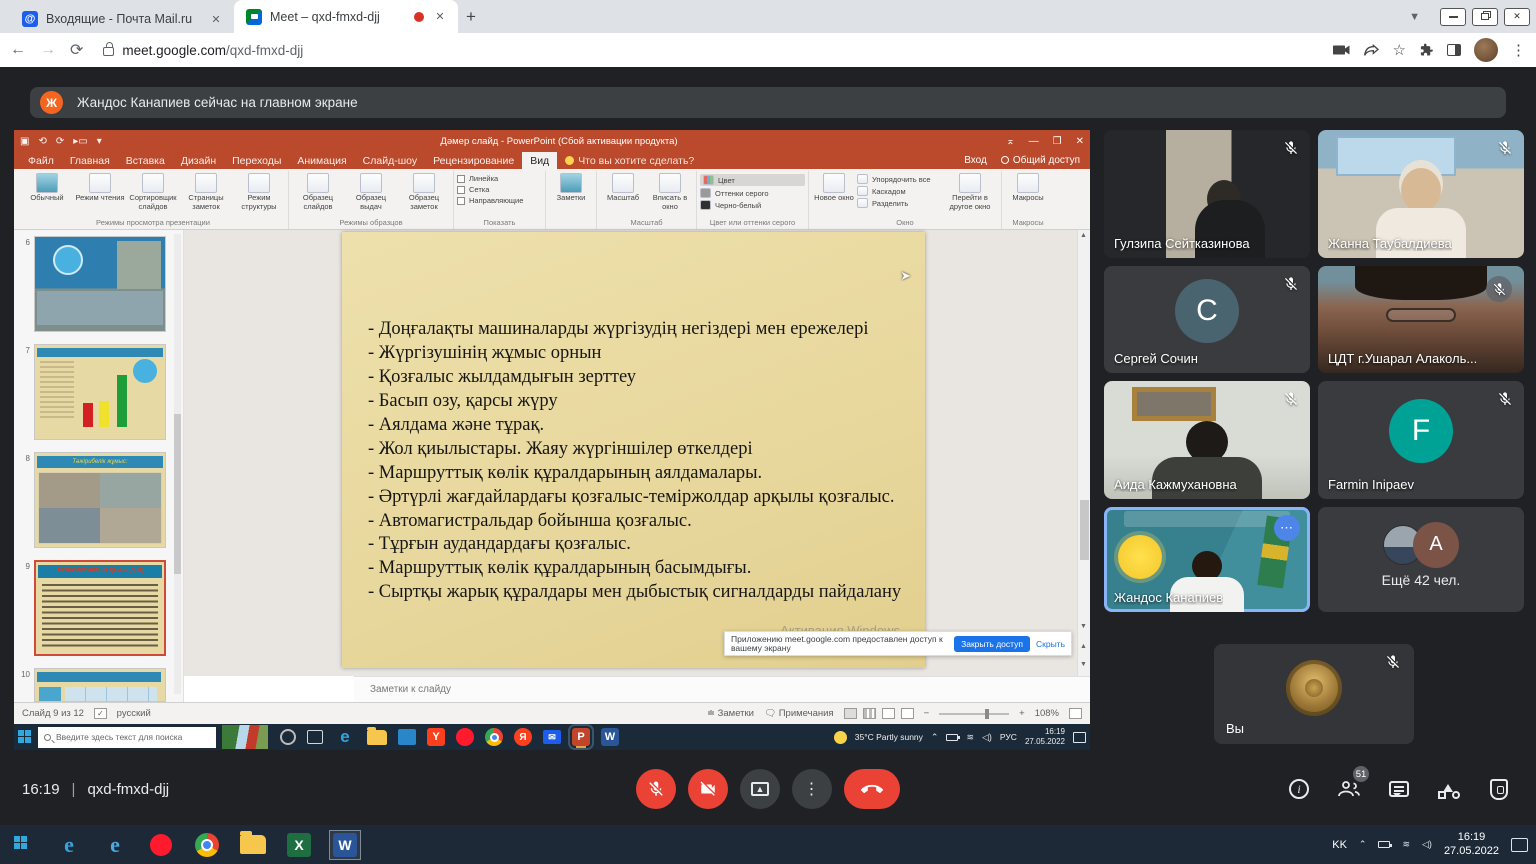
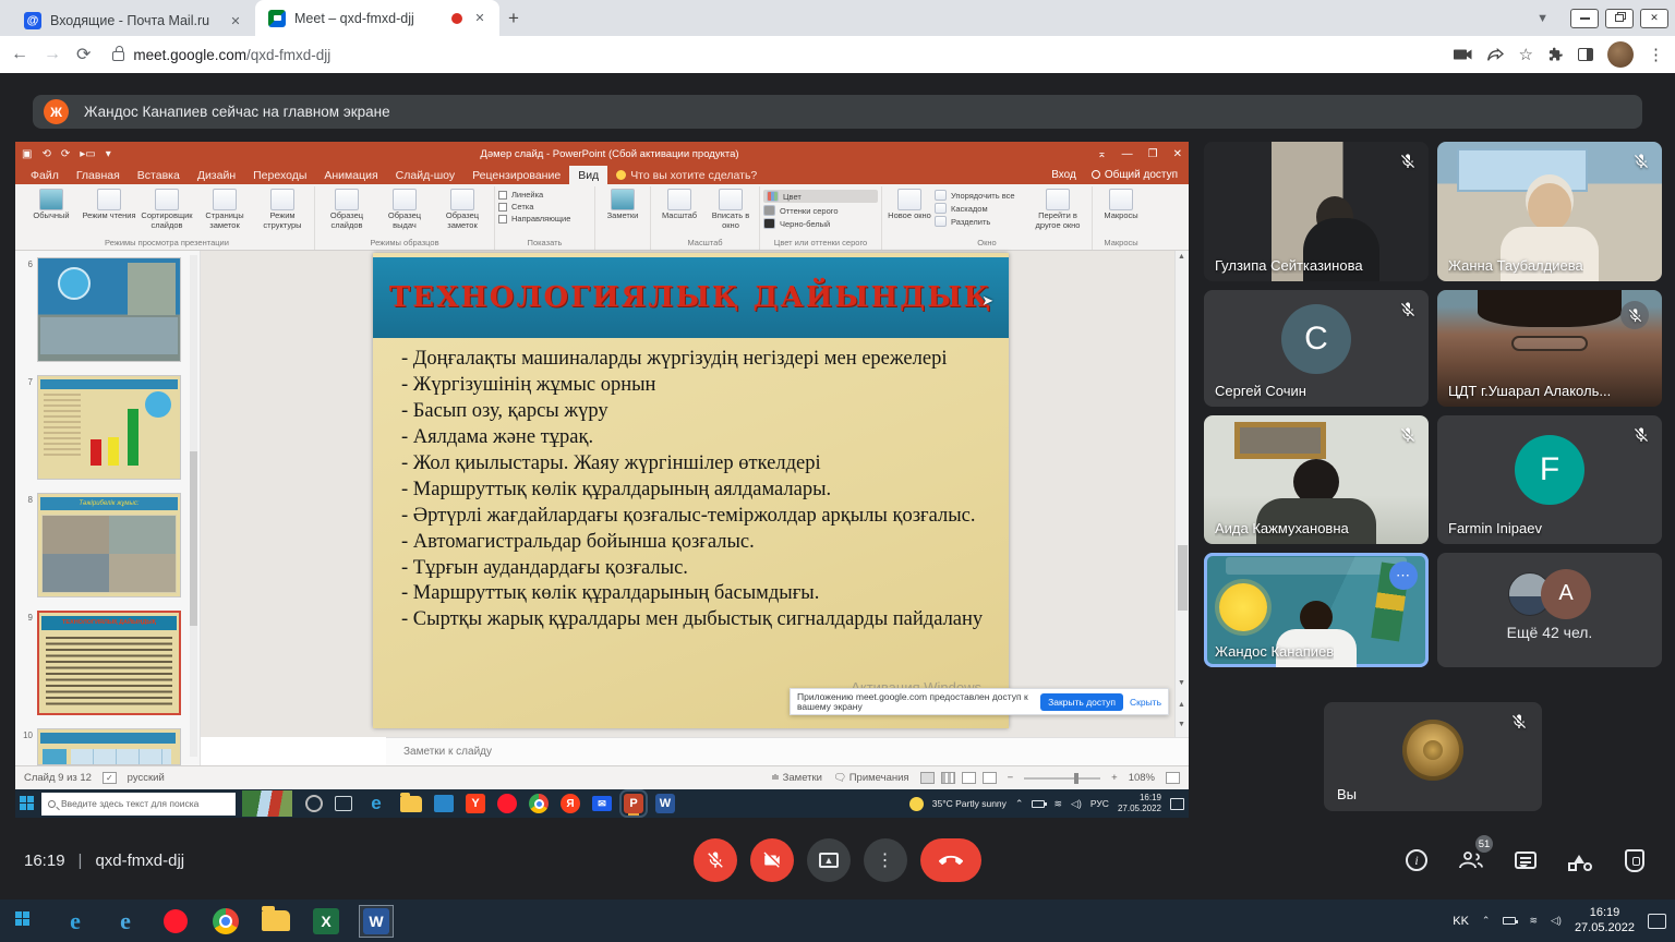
  @
  Входящие - Почта Mail.ru
  ✕
  Meet – qxd-fmxd-djj
  ✕
  +
  ▼
  ✕
  ←
  →
  ⟳
  meet.google.com/qxd-fmxd-djj
  ☆
  ⋮
  Ж
  Жандос Канапиев сейчас на главном экране
  ▣
  ⟲
  ⟳
  ▸▭
  ▾
  Дәмер слайд - PowerPoint (Сбой активации продукта)
  ⌅
  —
  ❐
  ✕
  Файл
  Главная
  Вставка
  Дизайн
  Переходы
  Анимация
  Слайд-шоу
  Рецензирование
  Вид
  Что вы хотите сделать?
  Вход
  Общий доступ
  Обычный
  Режим чтения
  Сортировщик слайдов
  Страницы заметок
  Режим структуры
  Режимы просмотра презентации
  Образец слайдов
  Образец выдач
  Образец заметок
  Режимы образцов
  Линейка
  Сетка
  Направляющие
  Показать
  Заметки
  Масштаб
  Вписать в окно
  Масштаб
  Цвет
  Оттенки серого
  Черно-белый
  Цвет или оттенки серого
  Новое окно
  Упорядочить все
  Каскадом
  Разделить
  Перейти в другое окно
  Окно
  Макросы
  Макросы
  6
  7
  8
  9
  10
+ ТЕХНОЛОГИЯЛЫҚ ДАЙЫНДЫҚ
  ➤
  Доңғалақты машиналарды жүргізудің негіздері мен ережелері
  Жүргізушінің жұмыс орнын
- Қозғалыс жылдамдығын зерттеу
  Басып озу, қарсы жүру
  Аялдама және тұрақ.
  Жол қиылыстары. Жаяу жүргіншілер өткелдері
  Маршруттық көлік құралдарының аялдамалары.
  Әртүрлі жағдайлардағы қозғалыс-теміржолдар арқылы қозғалыс.
  Автомагистральдар бойынша қозғалыс.
  Тұрғын аудандардағы қозғалыс.
  Маршруттық көлік құралдарының басымдығы.
  Сыртқы жарық құралдары мен дыбыстық сигналдарды пайдалану
  Заметки к слайду
  Приложению meet.google.com предоставлен доступ к вашему экрану
  Закрыть доступ
  Скрыть
  Слайд 9 из 12
  ✓
  русский
  ≐ Заметки
  🗨 Примечания
  −
  +
  108%
  Введите здесь текст для поиска
  e
  Y
  Я
  ✉
  P
  W
  35°C Partly sunny
  ⌃
  ≋
  ◁)
  РУС
  16:19
  27.05.2022
  Гулзипа Сейтказинова
  Жанна Таубалдиева
  C
  Сергей Сочин
  ЦДТ г.Ушарал Алаколь...
  Аида Кажмухановна
  F
  Farmin Inipaev
  ⋯
  Жандос Канапиев
  A
  Ещё 42 чел.
  Вы
  16:19
  |
  qxd-fmxd-djj
  ▲
  ⋮
  i
  51
  e
  e
  X
  W
  KK
  ⌃
  ≋
  ◁)
  16:19
  27.05.2022
